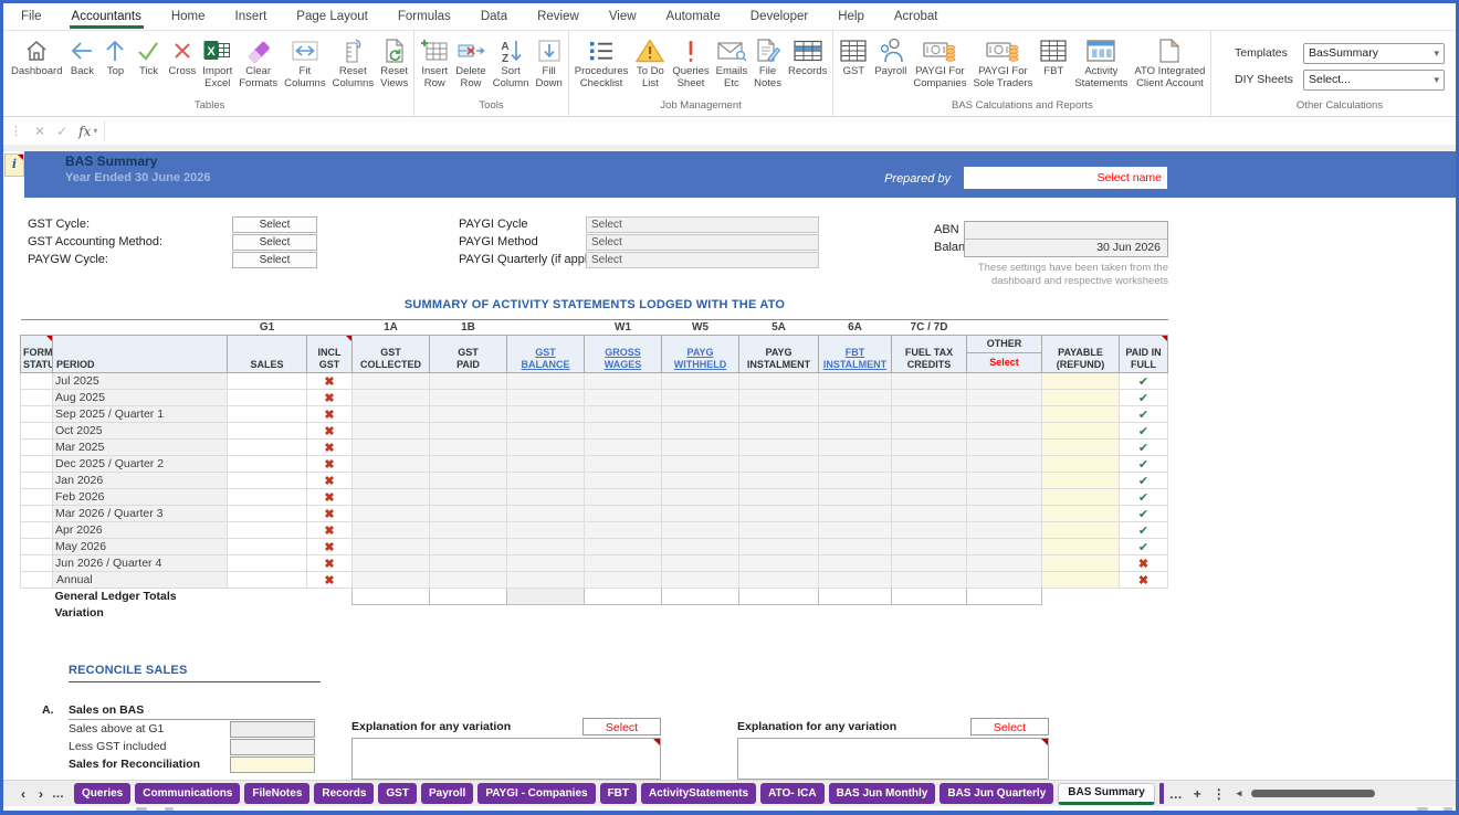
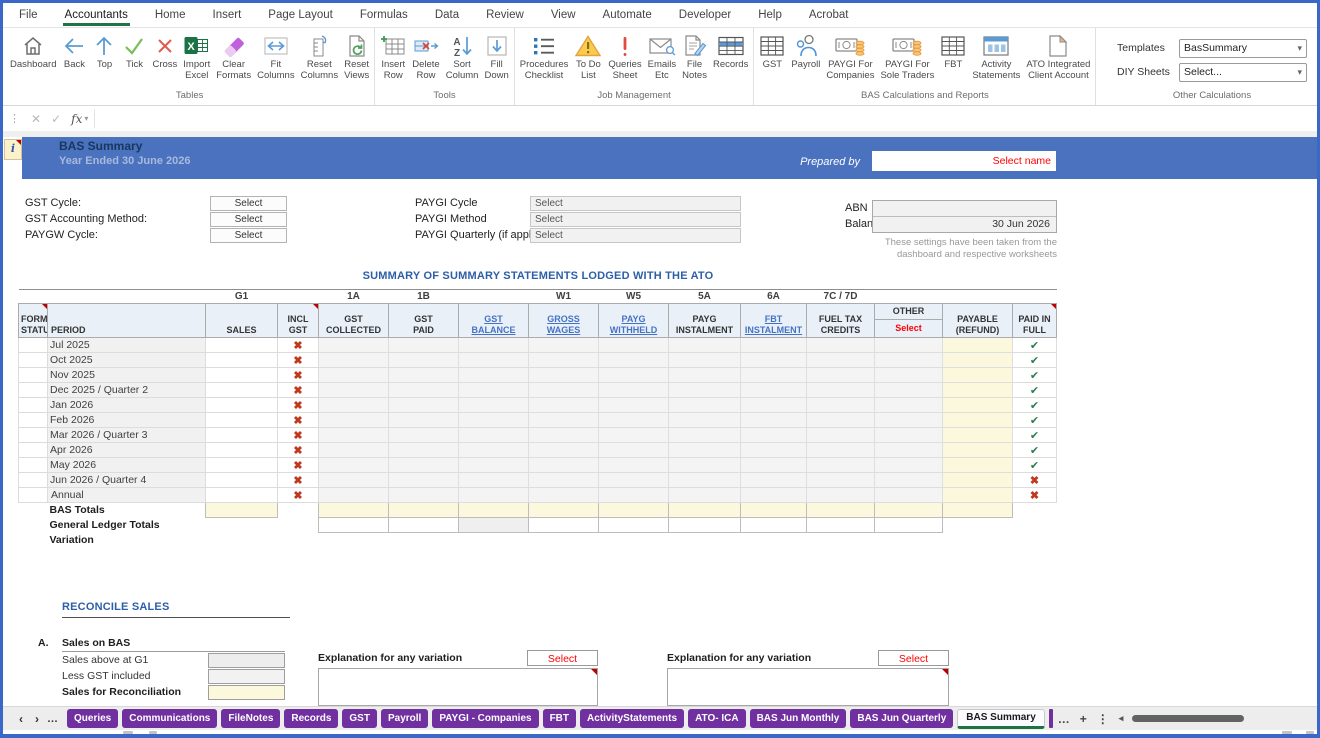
  File
  Accountants
  Home
  Insert
  Page Layout
  Formulas
  Data
  Review
  View
  Automate
  Developer
  Help
  Acrobat
  Dashboard
  Back
  Top
  Tick
  Cross
  X
  Import
  Excel
  Clear
  Formats
  Fit
  Columns
  Reset
  Columns
  Reset
  Views
  Tables
  Insert
  Row
  Delete
  Row
  A
  Z
  Sort
  Column
  Fill
  Down
  Tools
  Procedures
  Checklist
  To Do
  List
  Queries
  Sheet
  Emails
  Etc
  File
  Notes
  Records
  Job Management
  GST
  Payroll
  PAYGI For
  Companies
  PAYGI For
  Sole Traders
  FBT
  Activity
  Statements
  ATO Integrated
  Client Account
  BAS Calculations and Reports
  Templates
  BasSummary
  DIY Sheets
  Select...
  Other Calculations
  ⋮
  ✕
  ✓
  fx
  ▾
  i
  BAS Summary
  Year Ended 30 June 2026
  Prepared by
  Select name
  GST Cycle:
  Select
  GST Accounting Method:
  Select
  PAYGW Cycle:
  Select
  PAYGI Cycle
  Select
  PAYGI Method
  Select
  PAYGI Quarterly (if app
  Select
  ABN
  30 Jun 2026
  These settings have been taken from the
  dashboard and respective worksheets
- SUMMARY OF ACTIVITY STATEMENTS LODGED WITH THE ATO
+ SUMMARY OF SUMMARY STATEMENTS LODGED WITH THE ATO
  		G1		1A	1B		W1	W5	5A	6A	7C / 7D
  FORMSTAT	PERIOD	SALES	INCLGST	GSTCOLLECTED	GSTPAID	GSTBALANCE	GROSSWAGES	PAYGWITHHELD	PAYGINSTALMENT	FBTINSTALMENT	FUEL TAXCREDITS	OTHERSelect	PAYABLE(REFUND)	PAID INFULL
  	Jul 2025		✖											✔
- 	Aug 2025		✖											✔
- 	Sep 2025 / Quarter 1		✖											✔
  	Oct 2025		✖											✔
- 	Mar 2025		✖											✔
+ 	Nov 2025		✖											✔
  	Dec 2025 / Quarter 2		✖											✔
  	Jan 2026		✖											✔
  	Feb 2026		✖											✔
  	Mar 2026 / Quarter 3		✖											✔
  	Apr 2026		✖											✔
  	May 2026		✖											✔
  	Jun 2026 / Quarter 4		✖											✖
  	Annual		✖											✖
+ 	BAS Totals
  	General Ledger Totals
  	Variation
  RECONCILE SALES
  A.
  Sales on BAS
  Sales above at G1
  Less GST included
  Sales for Reconciliation
  Explanation for any variation
  Select
  Explanation for any variation
  Select
  ‹
  ›
  …
  Queries
  Communications
  FileNotes
  Records
  GST
  Payroll
  PAYGI - Companies
  FBT
  ActivityStatements
  ATO- ICA
  BAS Jun Monthly
  BAS Jun Quarterly
  BAS Summary
  …
  +
  ⋮
  ◂
